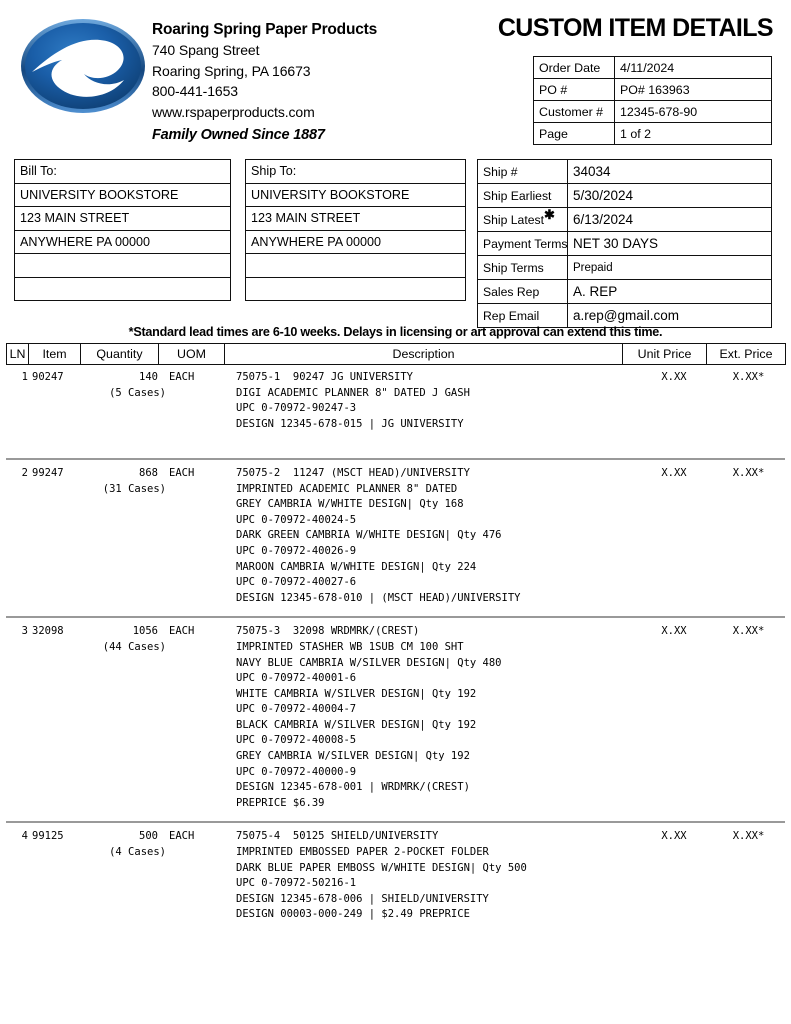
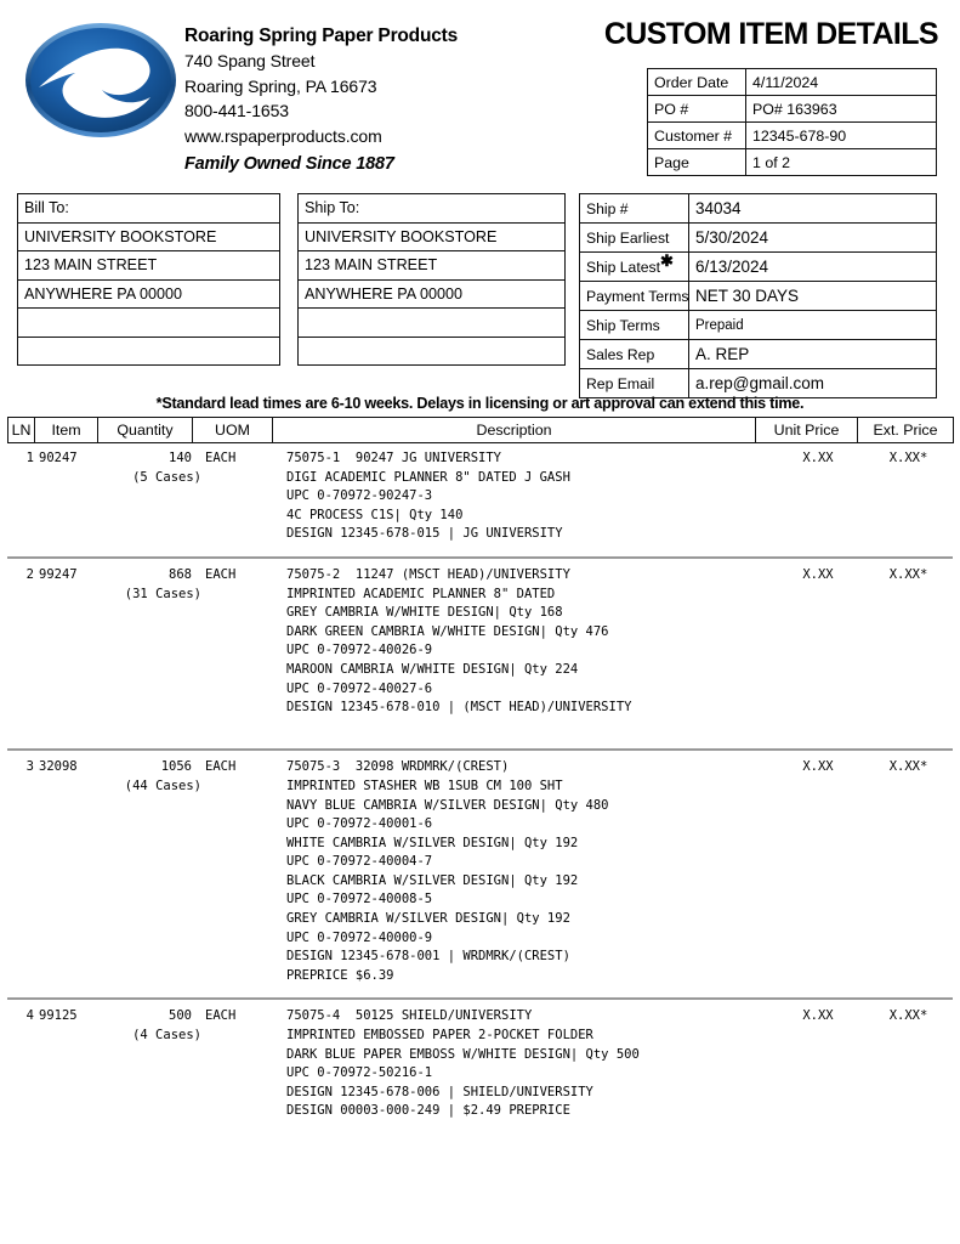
  Roaring Spring Paper Products
  740 Spang Street
  Roaring Spring, PA 16673
  800-441-1653
  www.rspaperproducts.com
  Family Owned Since 1887
  CUSTOM ITEM DETAILS
  Order Date	4/11/2024
  PO #	PO# 163963
  Customer #	12345-678-90
  Page	1 of 2
  Bill To:
  UNIVERSITY BOOKSTORE
  123 MAIN STREET
  ANYWHERE PA 00000
  Ship To:
  UNIVERSITY BOOKSTORE
  123 MAIN STREET
  ANYWHERE PA 00000
  Ship #	34034
  Ship Earliest	5/30/2024
  Ship Latest✱	6/13/2024
  Payment Terms	NET 30 DAYS
  Ship Terms	Prepaid
  Sales Rep	A. REP
  Rep Email	a.rep@gmail.com
  *Standard lead times are 6-10 weeks. Delays in licensing or art approval can extend this time.
  LN	Item	Quantity	UOM	Description	Unit Price	Ext. Price
  1
  90247
  140
  (5 Cases)
  EACH
  75075-1 90247 JG UNIVERSITY
  DIGI ACADEMIC PLANNER 8" DATED J GASH
  UPC 0-70972-90247-3
+ 4C PROCESS C1S| Qty 140
  DESIGN 12345-678-015 | JG UNIVERSITY
  X.XX
  X.XX*
  2
  99247
  868
  (31 Cases)
  EACH
  75075-2 11247 (MSCT HEAD)/UNIVERSITY
  IMPRINTED ACADEMIC PLANNER 8" DATED
  GREY CAMBRIA W/WHITE DESIGN| Qty 168
- UPC 0-70972-40024-5
  DARK GREEN CAMBRIA W/WHITE DESIGN| Qty 476
  UPC 0-70972-40026-9
  MAROON CAMBRIA W/WHITE DESIGN| Qty 224
  UPC 0-70972-40027-6
  DESIGN 12345-678-010 | (MSCT HEAD)/UNIVERSITY
  X.XX
  X.XX*
  3
  32098
  1056
  (44 Cases)
  EACH
  75075-3 32098 WRDMRK/(CREST)
  IMPRINTED STASHER WB 1SUB CM 100 SHT
  NAVY BLUE CAMBRIA W/SILVER DESIGN| Qty 480
  UPC 0-70972-40001-6
  WHITE CAMBRIA W/SILVER DESIGN| Qty 192
  UPC 0-70972-40004-7
  BLACK CAMBRIA W/SILVER DESIGN| Qty 192
  UPC 0-70972-40008-5
  GREY CAMBRIA W/SILVER DESIGN| Qty 192
  UPC 0-70972-40000-9
  DESIGN 12345-678-001 | WRDMRK/(CREST)
  PREPRICE $6.39
  X.XX
  X.XX*
  4
  99125
  500
  (4 Cases)
  EACH
  75075-4 50125 SHIELD/UNIVERSITY
  IMPRINTED EMBOSSED PAPER 2-POCKET FOLDER
  DARK BLUE PAPER EMBOSS W/WHITE DESIGN| Qty 500
  UPC 0-70972-50216-1
  DESIGN 12345-678-006 | SHIELD/UNIVERSITY
  DESIGN 00003-000-249 | $2.49 PREPRICE
  X.XX
  X.XX*
